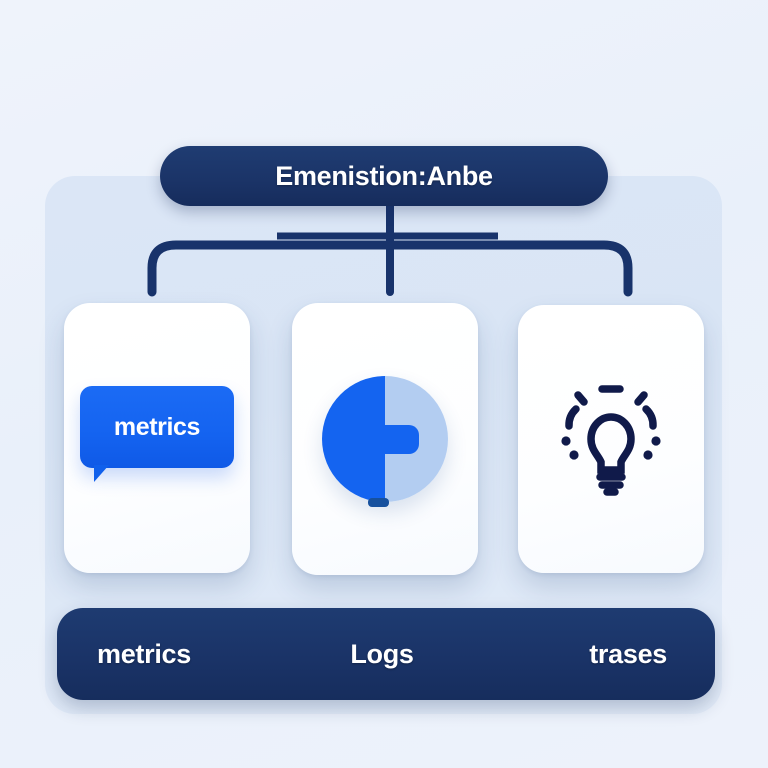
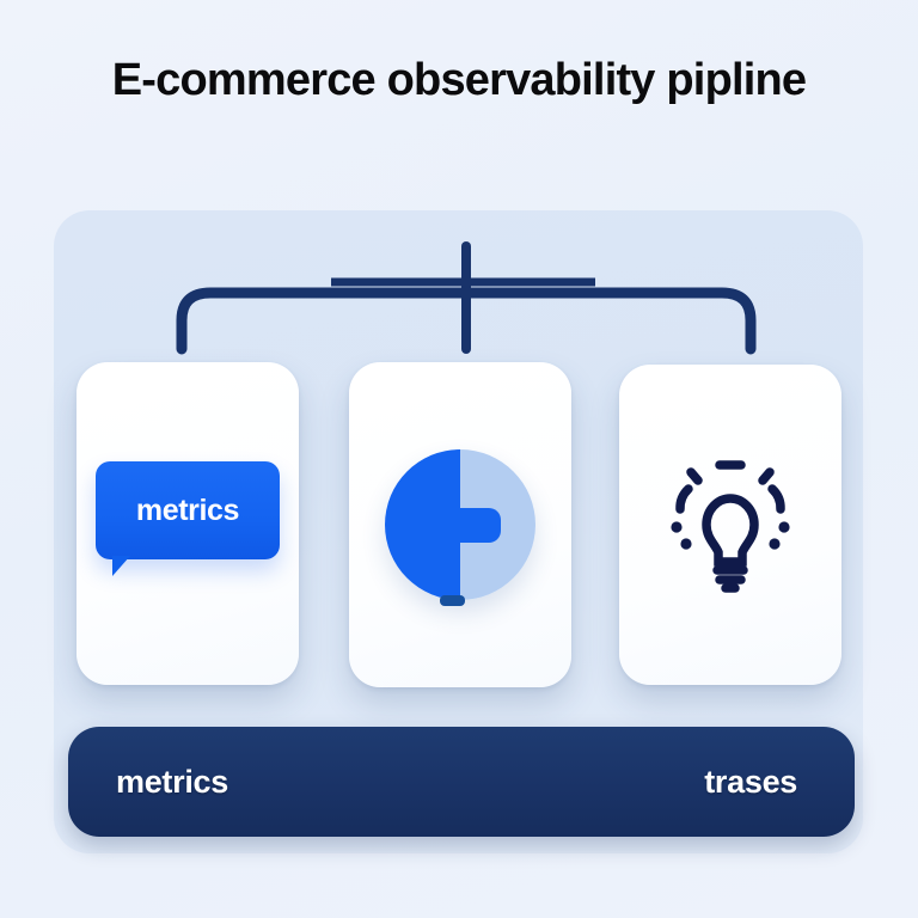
+ E-commerce observability pipline
  metrics
- Emenistion:Anbe
  metrics
- Logs
  trases
